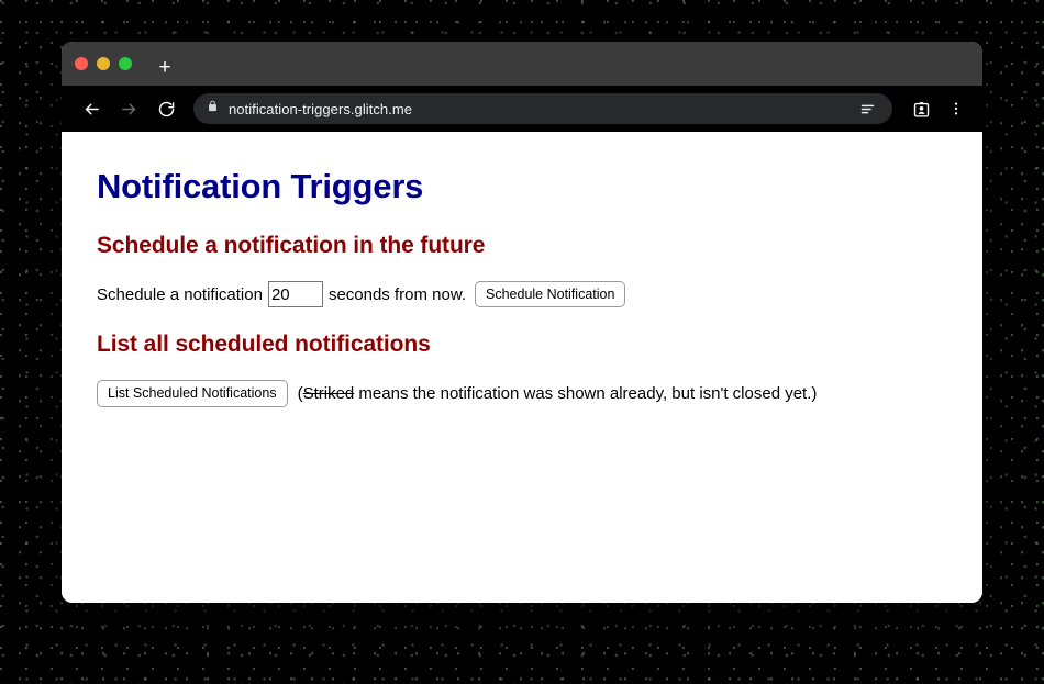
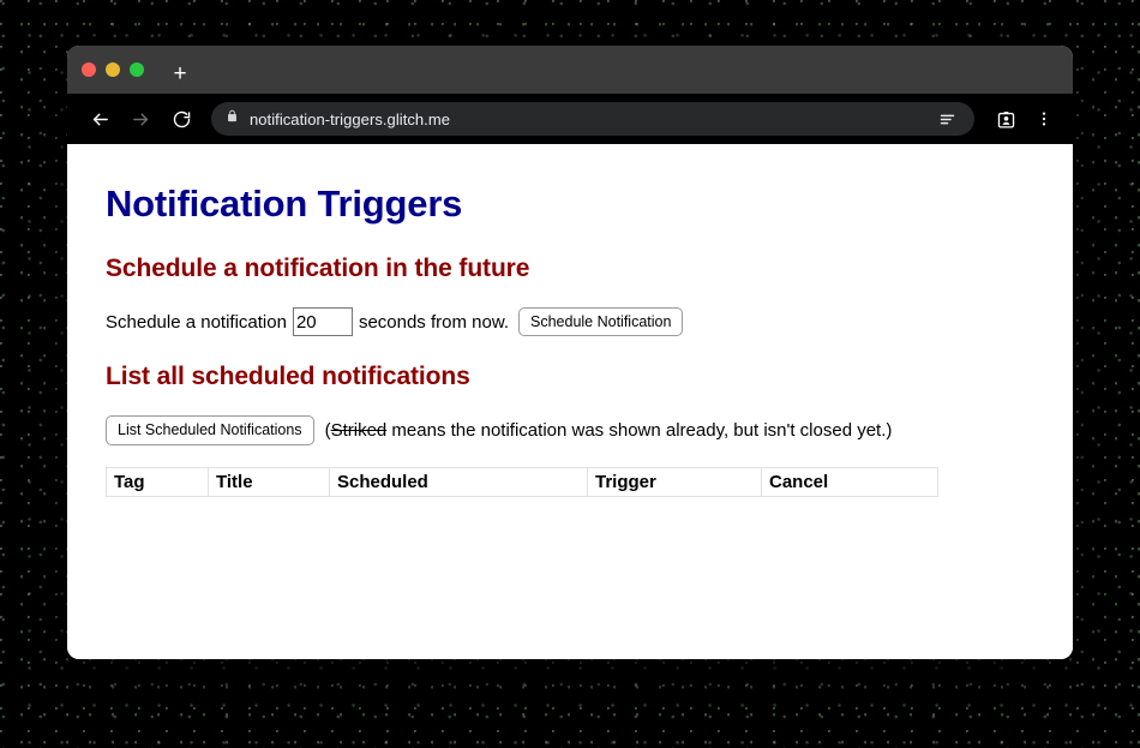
  +
  notification-triggers.glitch.me
  Notification Triggers
  Schedule a notification in the future
  Schedule a notification
  20
  seconds from now.
  Schedule Notification
  List all scheduled notifications
  List Scheduled Notifications
  (Striked means the notification was shown already, but isn't closed yet.)
+ Tag	Title	Scheduled	Trigger	Cancel
